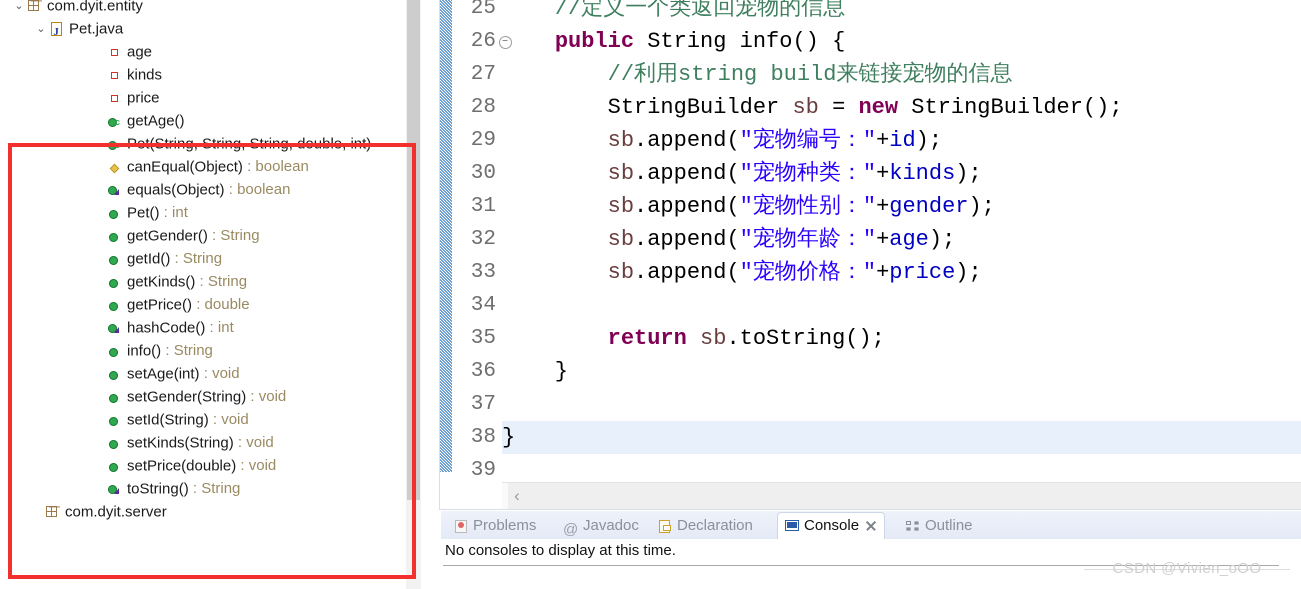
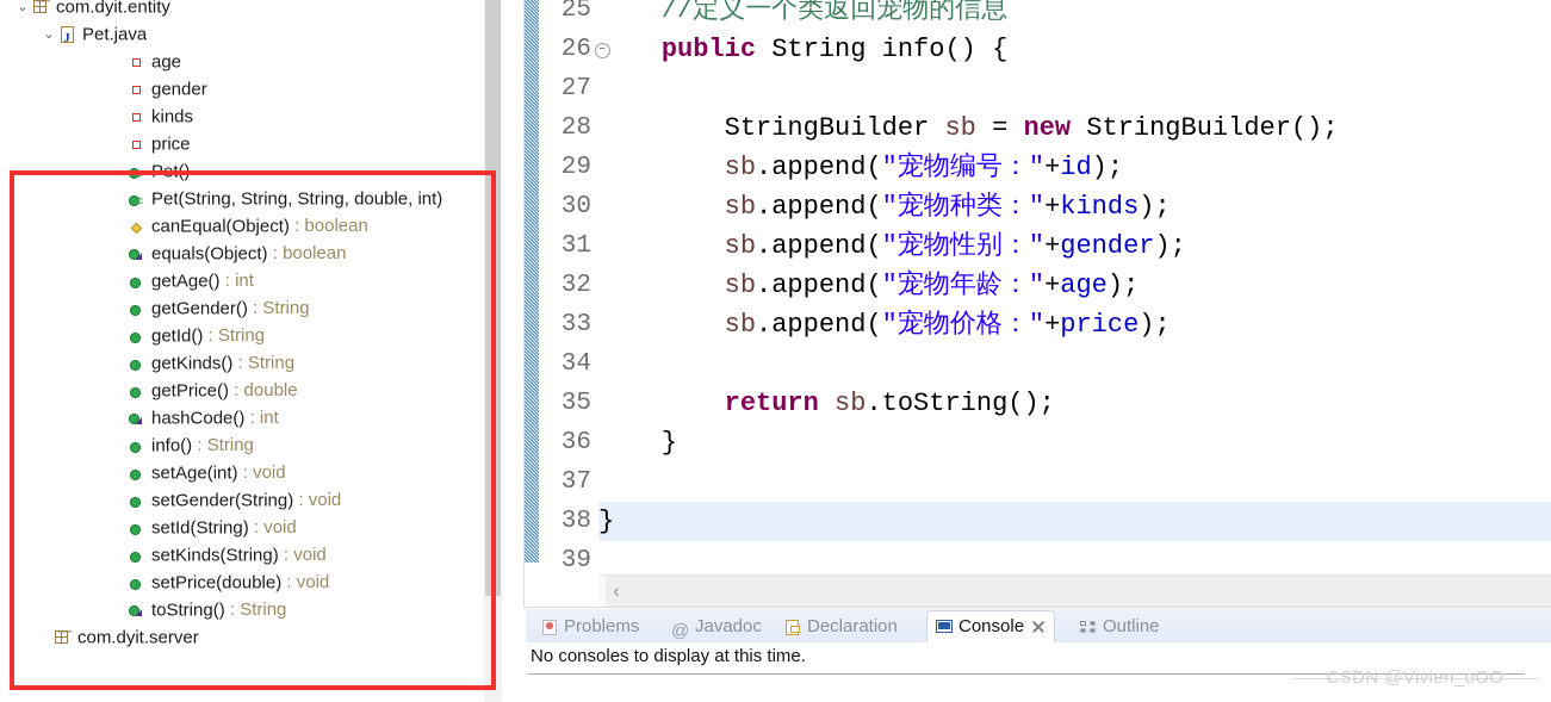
  ⌄ com.dyit.entity
  ⌄ Pet.java
  age
+ gender
  kinds
  price
- getAge()
+ Pet()
  Pet(String, String, String, double, int)
  canEqual(Object) : boolean
  equals(Object) : boolean
- Pet() : int
+ getAge() : int
  getGender() : String
  getId() : String
  getKinds() : String
  getPrice() : double
  hashCode() : int
  info() : String
  setAge(int) : void
  setGender(String) : void
  setId(String) : void
  setKinds(String) : void
  setPrice(double) : void
  toString() : String
  com.dyit.server
  25
  26
  −
  27
  28
  29
  30
  31
  32
  33
  34
  35
  36
  37
  38
  39
  //定义一个类返回宠物的信息
  public String info() {
- //利用string build来链接宠物的信息
  StringBuilder sb = new StringBuilder();
  sb.append("宠物编号："+id);
  sb.append("宠物种类："+kinds);
  sb.append("宠物性别："+gender);
  sb.append("宠物年龄："+age);
  sb.append("宠物价格："+price);
  return sb.toString();
  }
  }
  ‹
  Problems
  Javadoc
  Declaration
  Console
  Outline
  No consoles to display at this time.
  CSDN @Vivien_oOO
